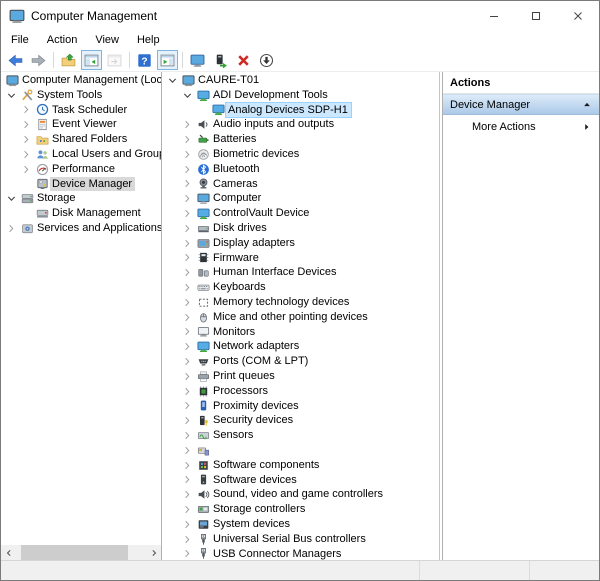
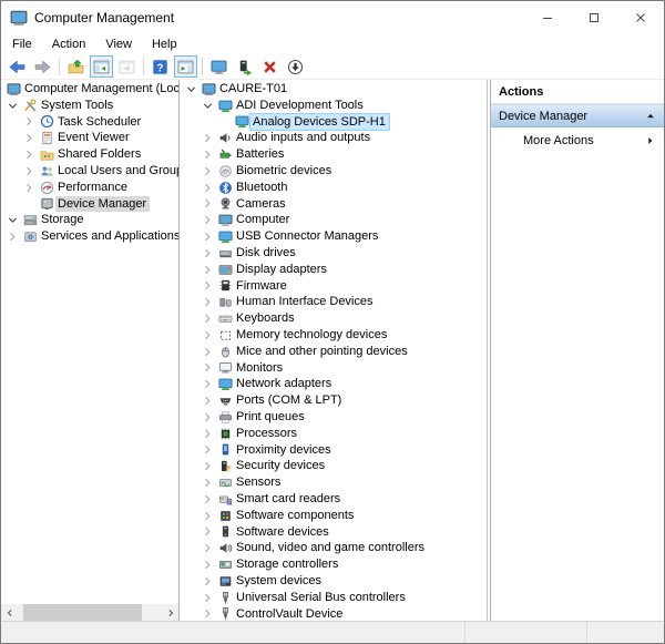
  Computer Management
  File
  Action
  View
  Help
  ?
  Computer Management (Loc
  System Tools
  Task Scheduler
  Event Viewer
  Shared Folders
  Local Users and Grou
  Performance
  Device Manager
  Storage
- Disk Management
  Services and Applications
  CAURE-T01
  ADI Development Tools
  Analog Devices SDP-H1
  Audio inputs and outputs
  Batteries
  Biometric devices
  Bluetooth
  Cameras
  Computer
- ControlVault Device
+ USB Connector Managers
  Disk drives
  Display adapters
  Firmware
  Human Interface Devices
  Keyboards
  Memory technology devices
  Mice and other pointing devices
  Monitors
  Network adapters
  Ports (COM & LPT)
  Print queues
  Processors
  Proximity devices
  Security devices
  Sensors
+ Smart card readers
  Software components
  Software devices
  Sound, video and game controllers
  Storage controllers
  System devices
  Universal Serial Bus controllers
- USB Connector Managers
+ ControlVault Device
  Actions
  Device Manager
  More Actions
